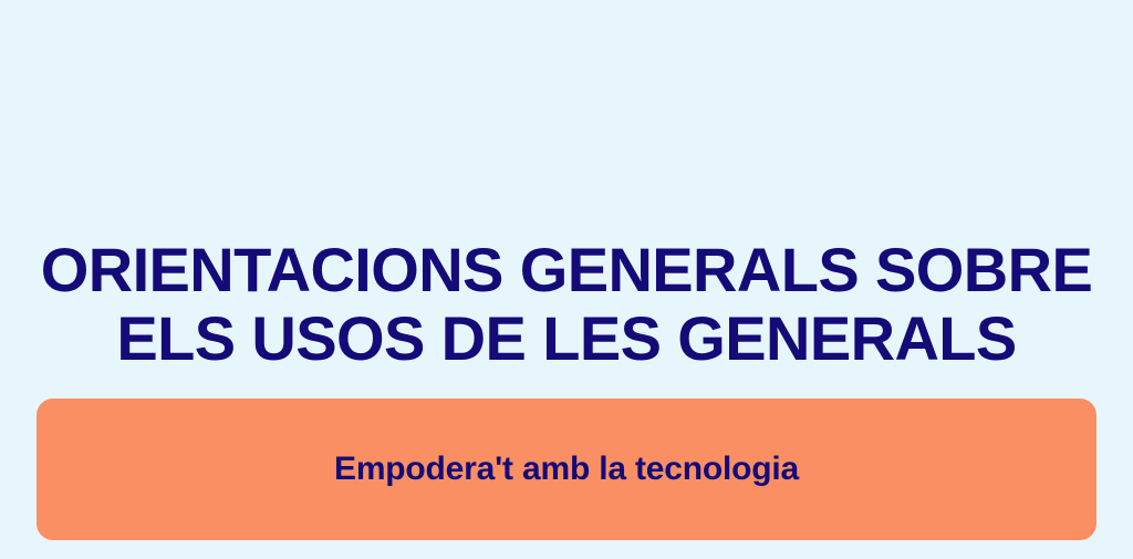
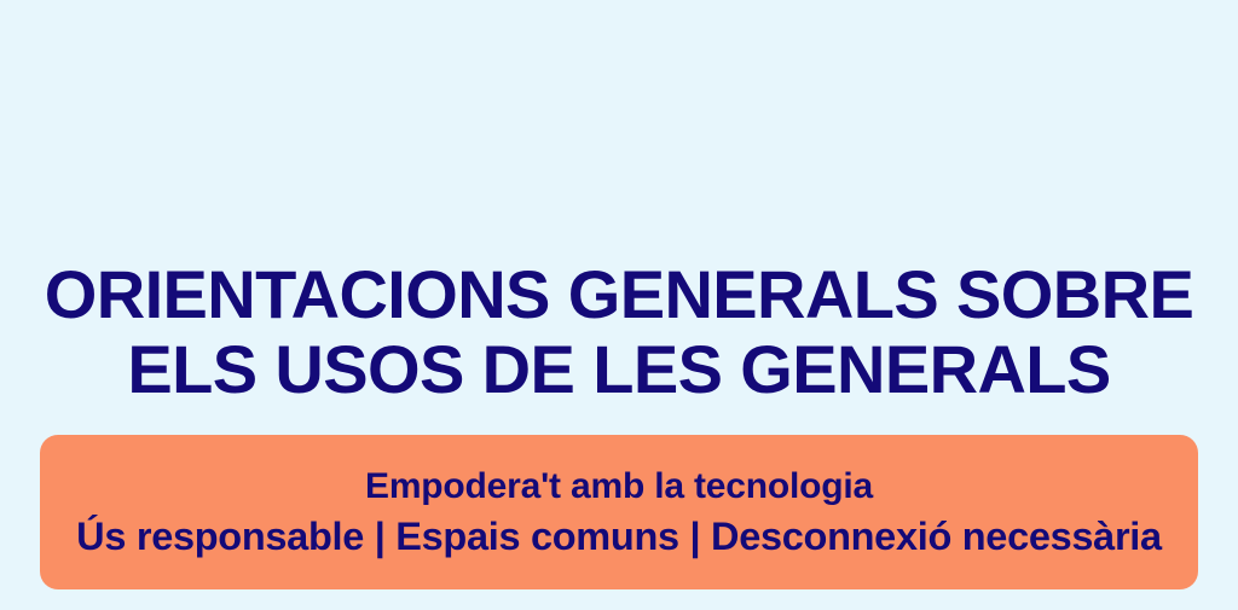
  ORIENTACIONS GENERALS SOBRE
  ELS USOS DE LES GENERALS
  Empodera't amb la tecnologia
+ Ús responsable | Espais comuns | Desconnexió necessària
